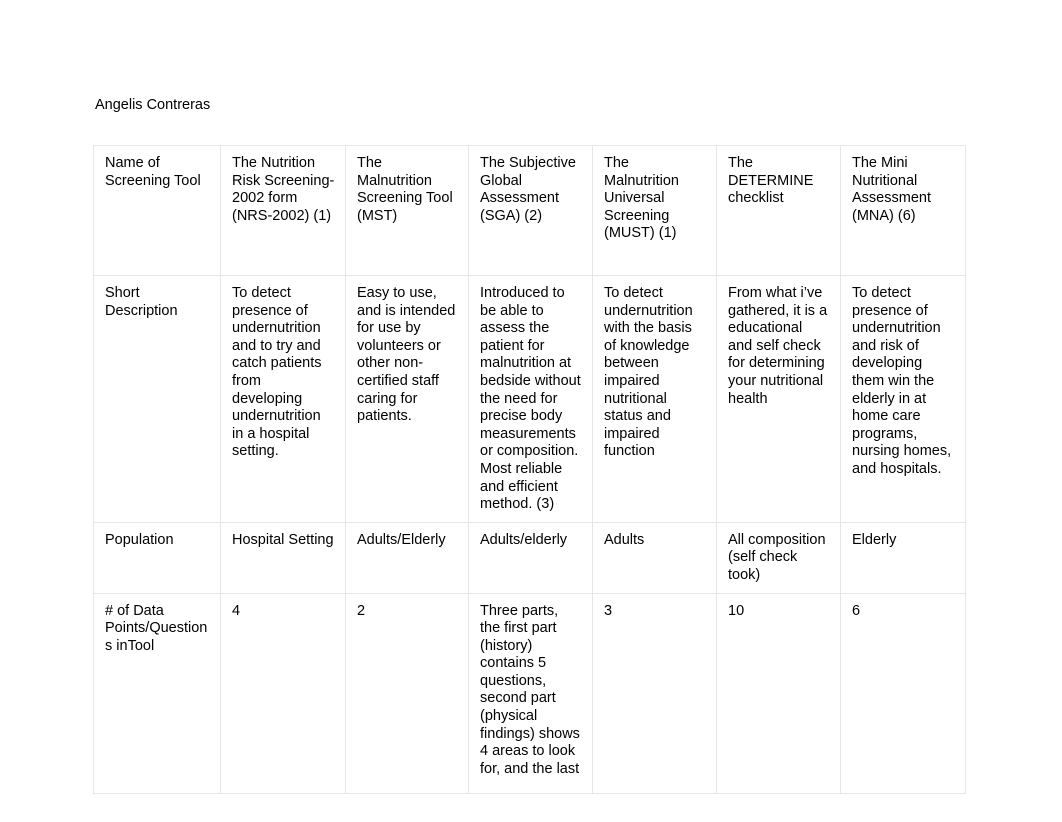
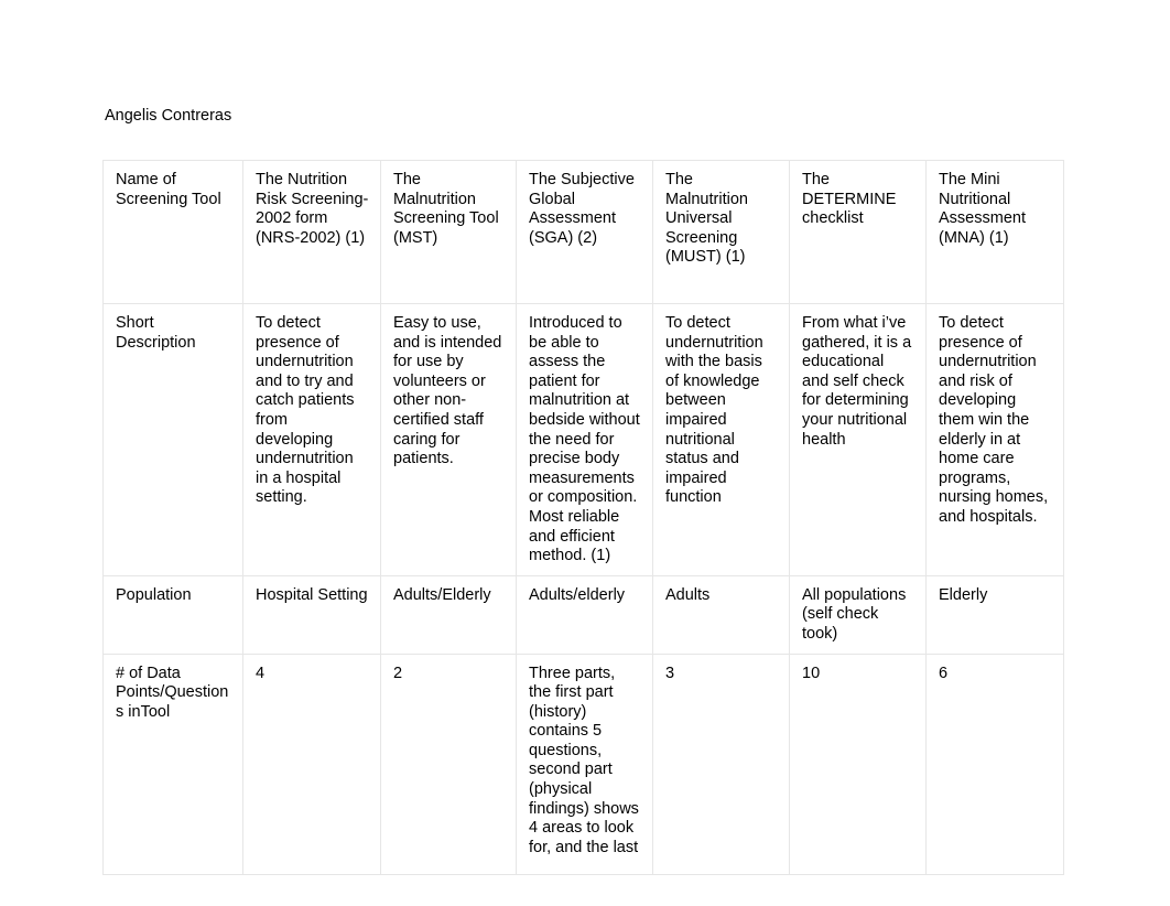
  Angelis Contreras
- Name of Screening Tool	The Nutrition Risk Screening-2002 form (NRS-2002) (1)	The Malnutrition Screening Tool (MST)	The Subjective Global Assessment (SGA) (2)	The Malnutrition Universal Screening (MUST) (1)	The DETERMINE checklist	The Mini Nutritional Assessment (MNA) (6)
+ Name of Screening Tool	The Nutrition Risk Screening-2002 form (NRS-2002) (1)	The Malnutrition Screening Tool (MST)	The Subjective Global Assessment (SGA) (2)	The Malnutrition Universal Screening (MUST) (1)	The DETERMINE checklist	The Mini Nutritional Assessment (MNA) (1)
- Short Description	To detect presence of undernutrition and to try and catch patients from developing undernutrition in a hospital setting.	Easy to use, and is intended for use by volunteers or other non-certified staff caring for patients.	Introduced to be able to assess the patient for malnutrition at bedside without the need for precise body measurements or composition. Most reliable and efficient method. (3)	To detect undernutrition with the basis of knowledge between impaired nutritional status and impaired function	From what i’ve gathered, it is a educational and self check for determining your nutritional health	To detect presence of undernutrition and risk of developing them win the elderly in at home care programs, nursing homes, and hospitals.
+ Short Description	To detect presence of undernutrition and to try and catch patients from developing undernutrition in a hospital setting.	Easy to use, and is intended for use by volunteers or other non-certified staff caring for patients.	Introduced to be able to assess the patient for malnutrition at bedside without the need for precise body measurements or composition. Most reliable and efficient method. (1)	To detect undernutrition with the basis of knowledge between impaired nutritional status and impaired function	From what i’ve gathered, it is a educational and self check for determining your nutritional health	To detect presence of undernutrition and risk of developing them win the elderly in at home care programs, nursing homes, and hospitals.
- Population	Hospital Setting	Adults/Elderly	Adults/elderly	Adults	All composition (self check took)	Elderly
+ Population	Hospital Setting	Adults/Elderly	Adults/elderly	Adults	All populations (self check took)	Elderly
  # of Data Points/Questions inTool	4	2	Three parts, the first part (history) contains 5 questions, second part (physical findings) shows 4 areas to look for, and the last	3	10	6
